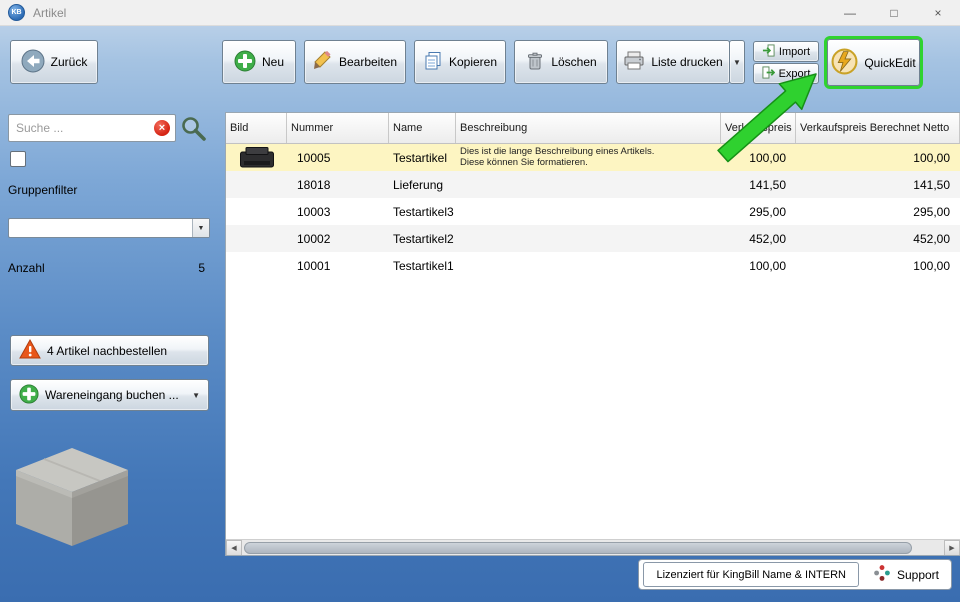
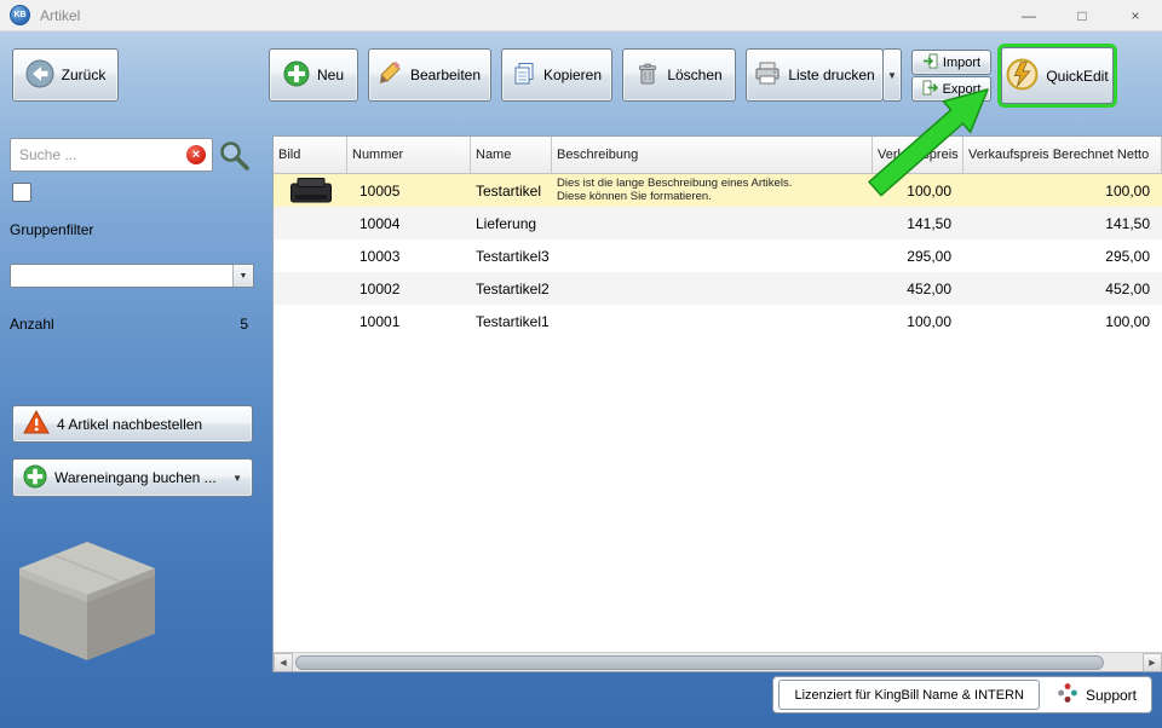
  Artikel
  —
  □
  ×
  Zurück
  Neu
  Bearbeiten
  Kopieren
  Löschen
  Liste drucken
  ▼
  Import
  Export
  QuickEdit
  Suche ...
  ×
  Gruppenfilter
  Anzahl
  5
  4 Artikel nachbestellen
  Wareneingang buchen ...
  ▼
  Bild
  Nummer
  Name
  Beschreibung
  Verkaufspreis Berechnet Netto
  10005
  Testartikel
  Dies ist die lange Beschreibung eines Artikels.
  Diese können Sie formatieren.
  100,00
  100,00
- 18018
+ 10004
  Lieferung
  141,50
  141,50
  10003
  Testartikel3
  295,00
  295,00
  10002
  Testartikel2
  452,00
  452,00
  10001
  Testartikel1
  100,00
  100,00
  Lizenziert für KingBill Name & INTERN
  Support
